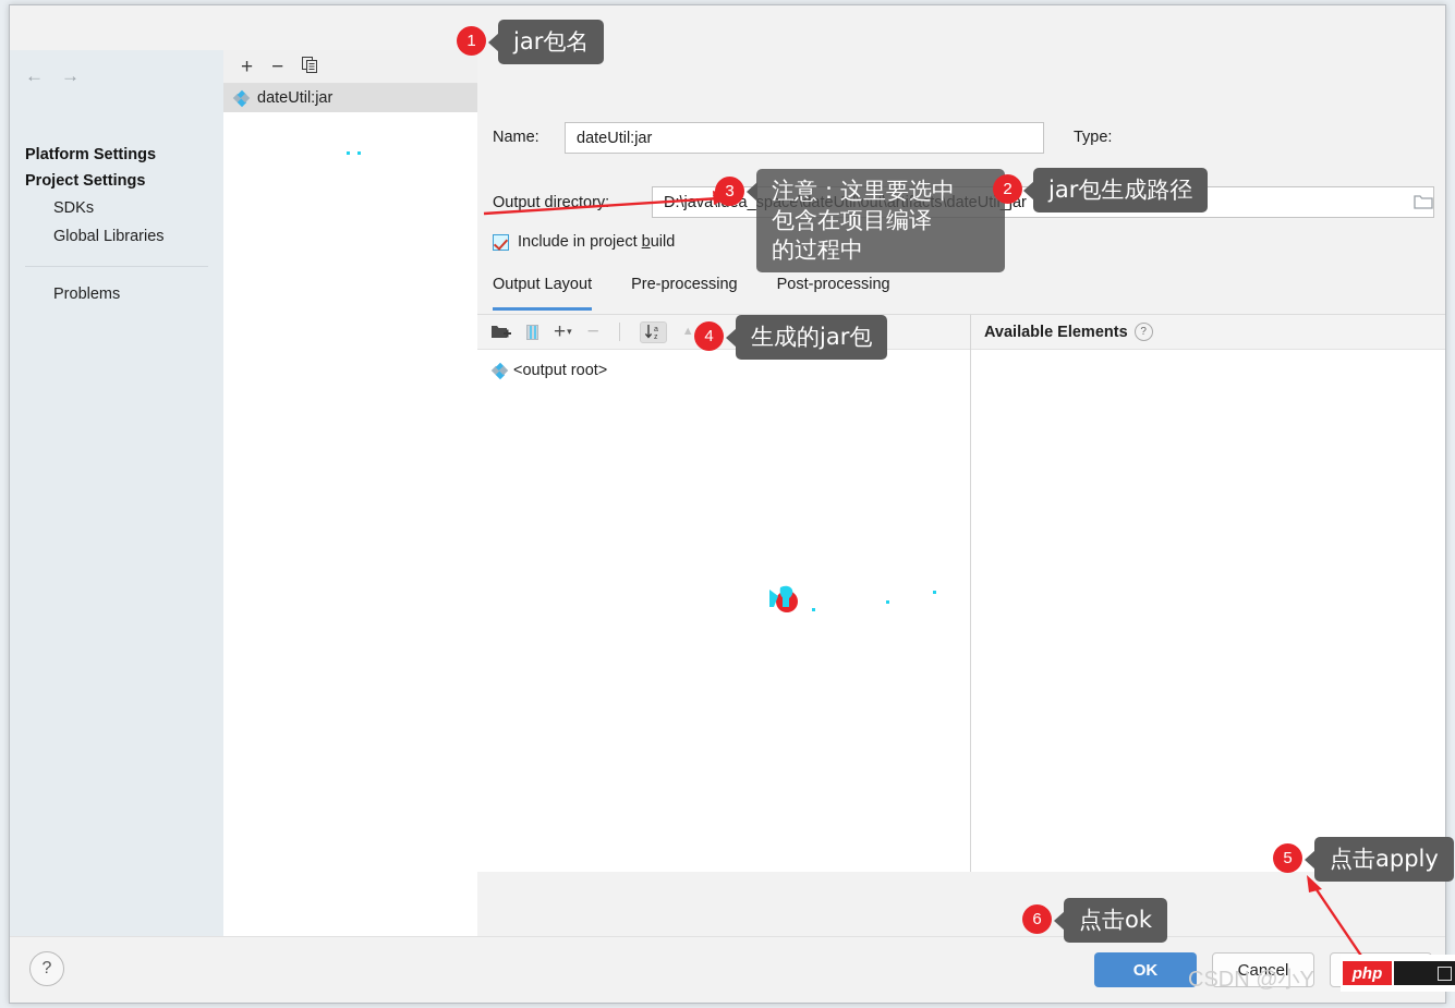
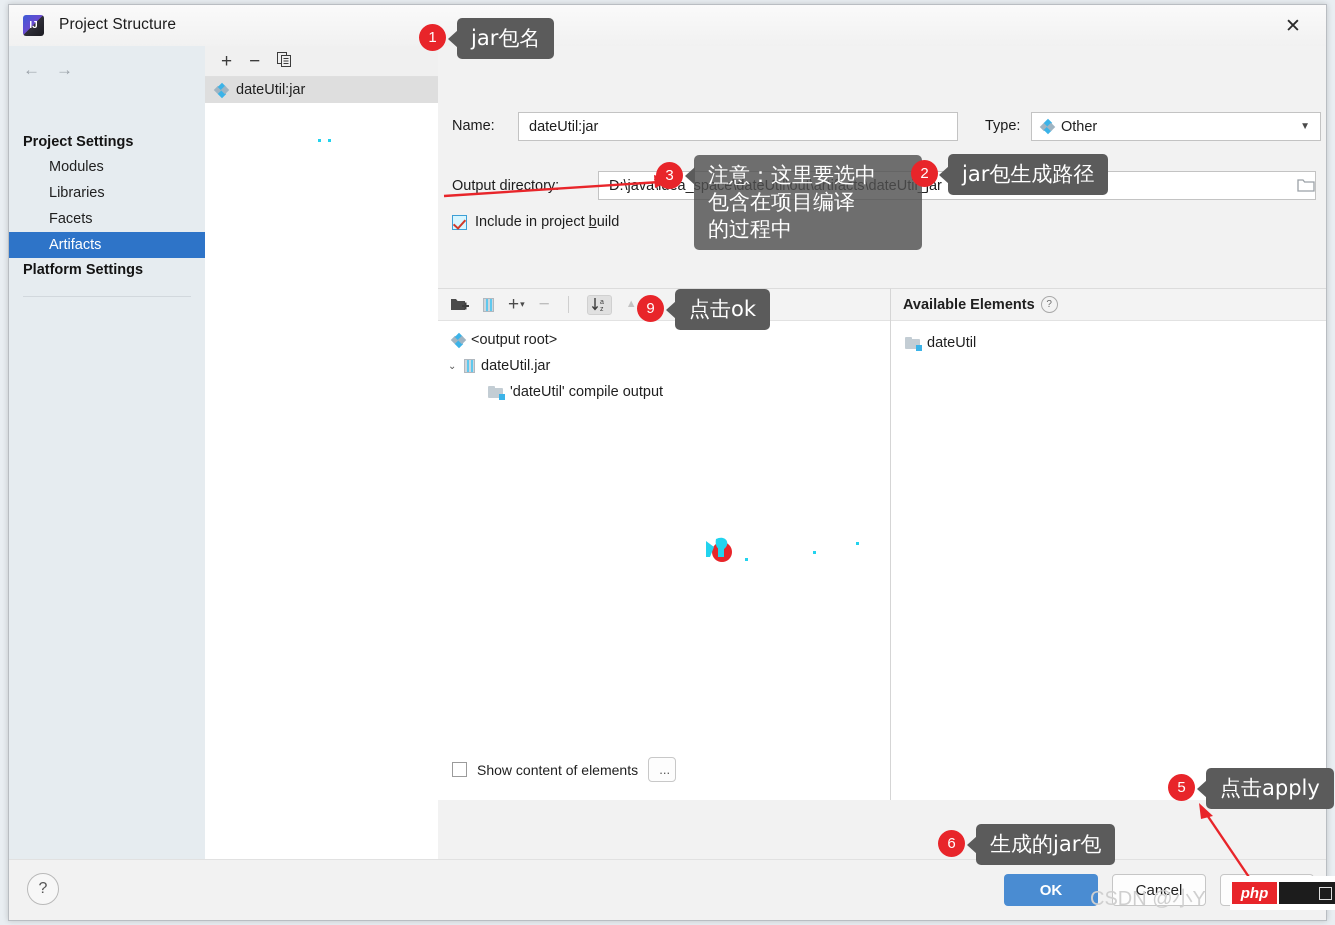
+ IJ
+ Project Structure
+ ✕
  ←
  →
- Platform Settings
+ Project Settings
+ Modules
+ Libraries
+ Facets
+ Artifacts
- Project Settings
+ Platform Settings
- SDKs
- Global Libraries
- Problems
  +
  −
  dateUtil:jar
  Name:
  dateUtil:jar
  Type:
+ Other
+ ▼
  Output directory:
  \javaa_space\dateUtil\out\artifacts\dateUtilar
  Include in project build
- Output Layout
- Pre-processing
- Post-processing
  +
  ▾
  −
  ▲
  <output root>
+ ⌄
+ dateUtil.jar
+ 'dateUtil' compile output
+ Show content of elements
+ ...
  Available Elements
  ?
+ dateUtil
  ?
  OK
  Cancel
  1
  jar包名
  2
  jar包生成路径
  3
  注意：这里要选中
  包含在项目编译
  的过程中
- 4
+ 9
- 生成的jar包
+ 点击ok
  5
  点击apply
  6
- 点击ok
+ 生成的jar包
  CSDN @小Y
  php
